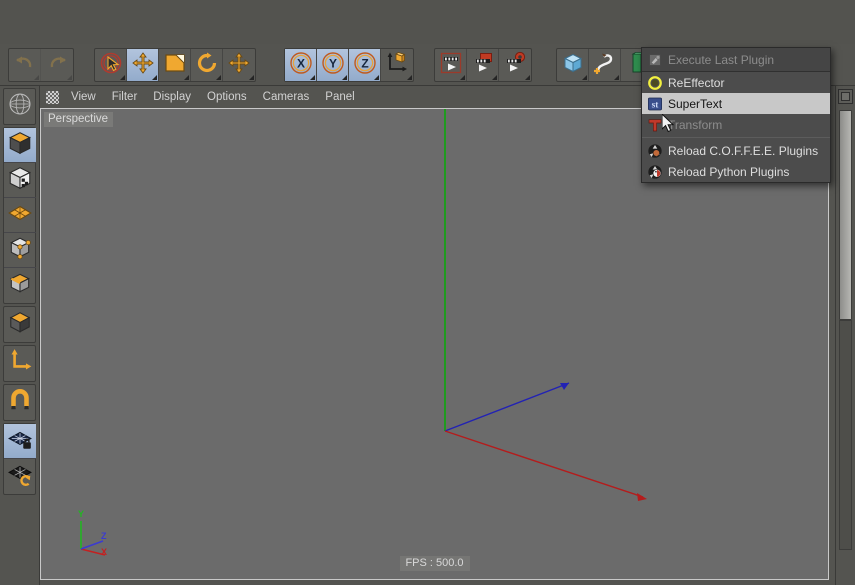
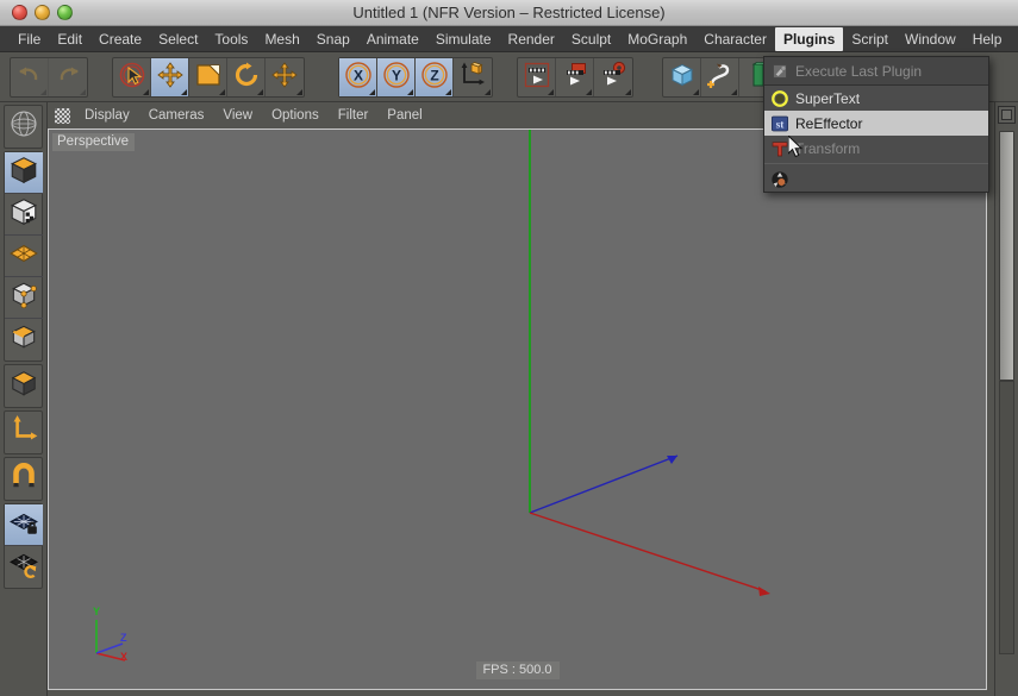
+ Untitled 1 (NFR Version – Restricted License)
+ File
+ Edit
+ Create
+ Select
+ Tools
+ Mesh
+ Snap
+ Animate
+ Simulate
+ Render
+ Sculpt
+ MoGraph
+ Character
+ Plugins
+ Script
+ Window
+ Help
  X
  Y
  Z
- View
+ Display
- Filter
+ Cameras
- Display
+ View
  Options
- Cameras
+ Filter
  Panel
  Perspective
  Y
  Z
  X
  FPS : 500.0
  Execute Last Plugin
- ReEffector
+ SuperText
  st
- SuperText
+ ReEffector
  ransform
- Reload C.O.F.F.E.E. Plugins
- Reload Python Plugins
